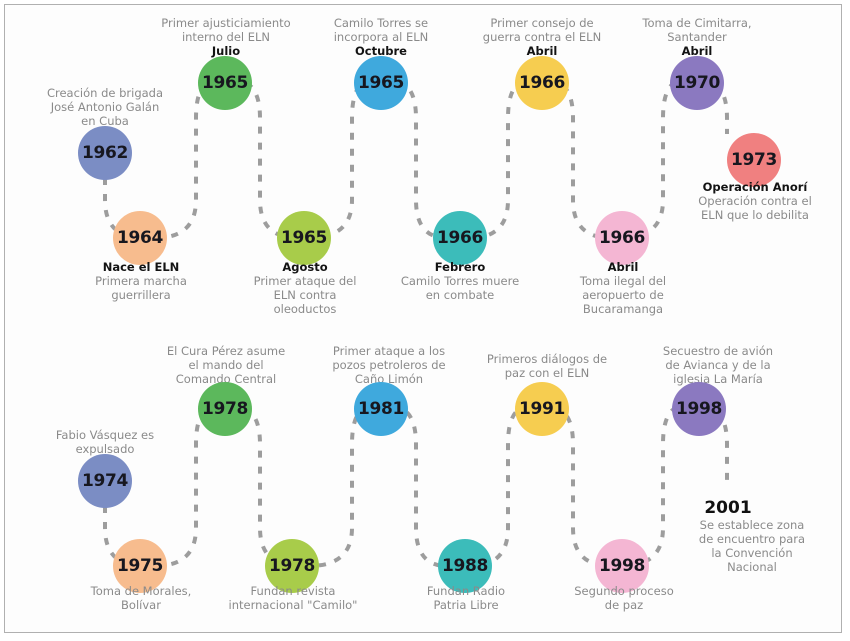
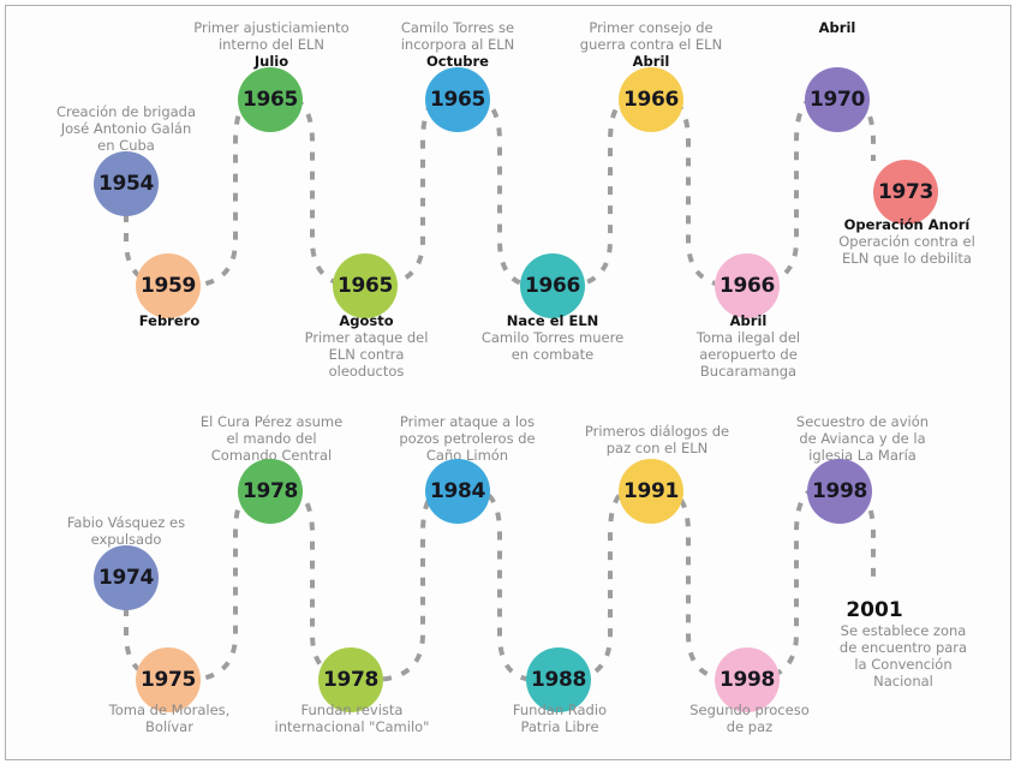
  Creación de brigada
  José Antonio Galán
  en Cuba
- 1962
+ 1954
- 1964
+ 1959
- Nace el ELN
+ Febrero
- Primera marcha
- guerrillera
  Primer ajusticiamiento
  interno del ELN
  Julio
  1965
  1965
  Agosto
  Primer ataque del
  ELN contra
  oleoductos
  Camilo Torres se
  incorpora al ELN
  Octubre
  1965
  1966
- Febrero
+ Nace el ELN
  Camilo Torres muere
  en combate
  Primer consejo de
  guerra contra el ELN
  Abril
  1966
  1966
  Abril
  Toma ilegal del
  aeropuerto de
  Bucaramanga
- Toma de Cimitarra,
- Santander
  Abril
  1970
  1973
  Operación Anorí
  Operación contra el
  ELN que lo debilita
  Fabio Vásquez es
  expulsado
  1974
  1975
  Toma de Morales,
  Bolívar
  El Cura Pérez asume
  el mando del
  Comando Central
  1978
  1978
  Fundan revista
  internacional "Camilo"
  Primer ataque a los
  pozos petroleros de
  Caño Limón
- 1981
+ 1984
  1988
  Fundan Radio
  Patria Libre
  Primeros diálogos de
  paz con el ELN
  1991
  1998
  Segundo proceso
  de paz
  Secuestro de avión
  de Avianca y de la
  iglesia La María
  1998
  2001
  Se establece zona
  de encuentro para
  la Convención
  Nacional
